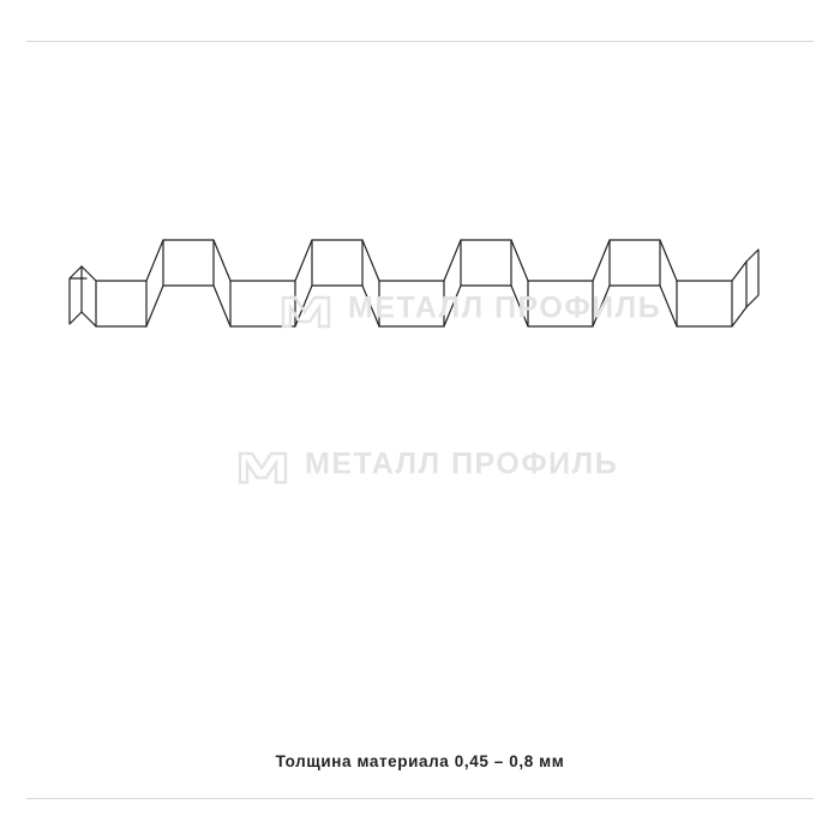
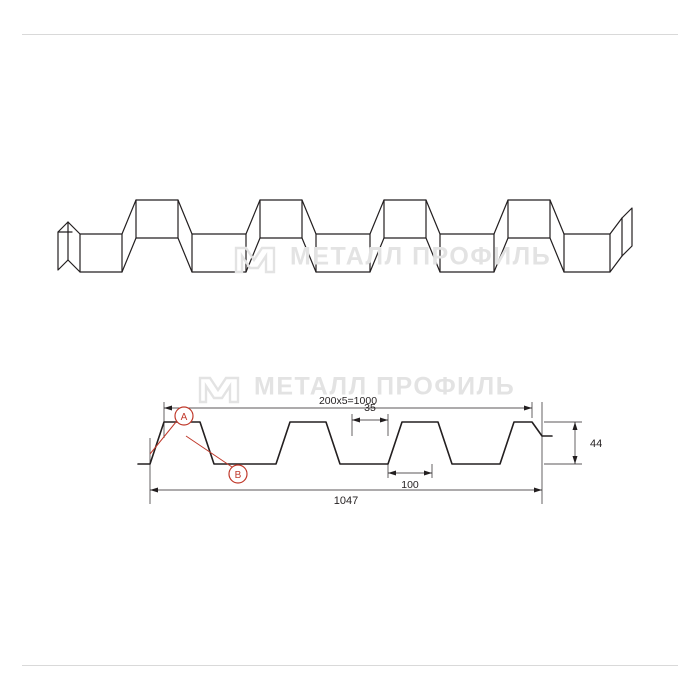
+ A
+ B
+ 200x5=1000
+ 35
+ 100
+ 1047
+ 44
  МЕТАЛЛ ПРОФИЛЬ
  МЕТАЛЛ ПРОФИЛЬ
- Толщина материала 0,45 – 0,8 мм
